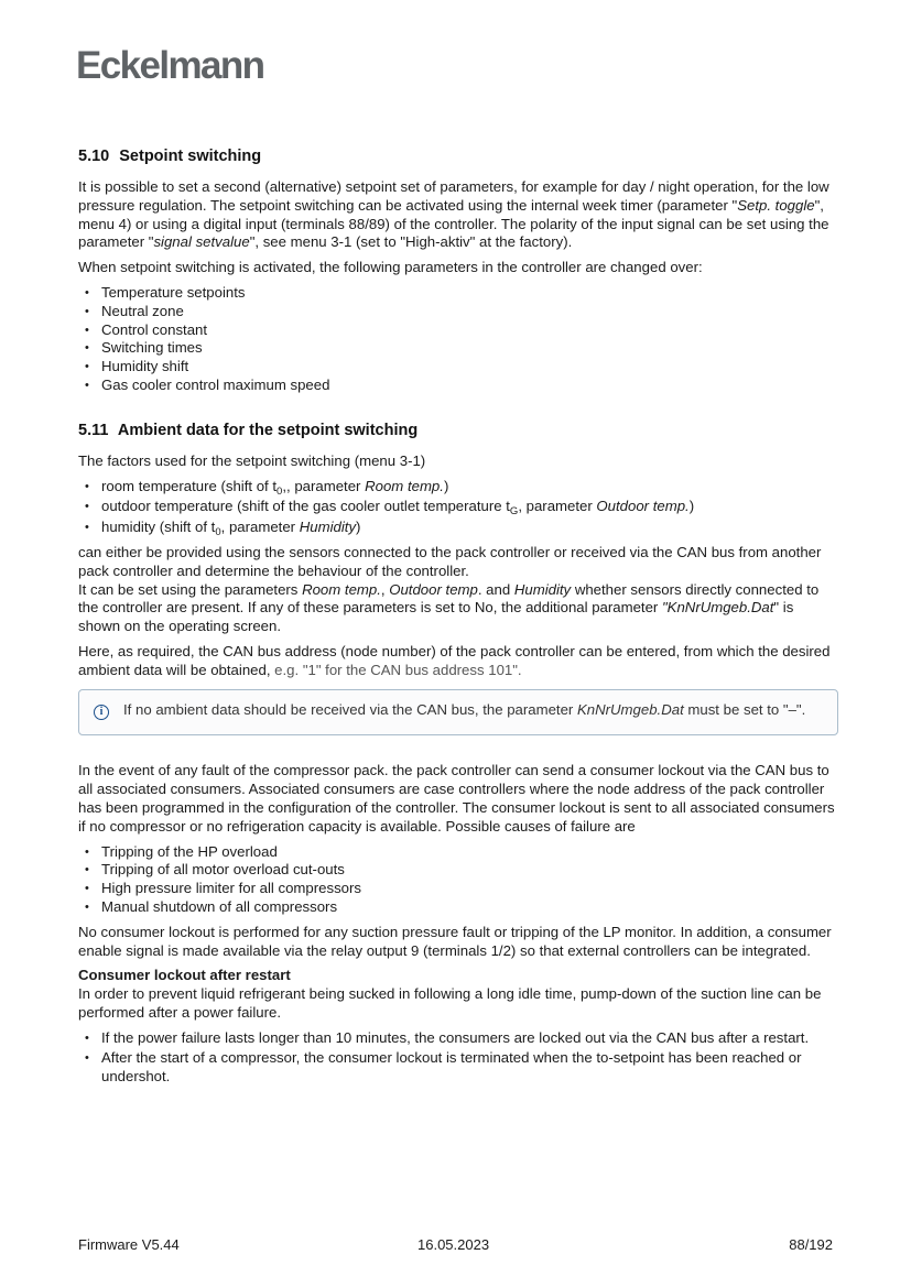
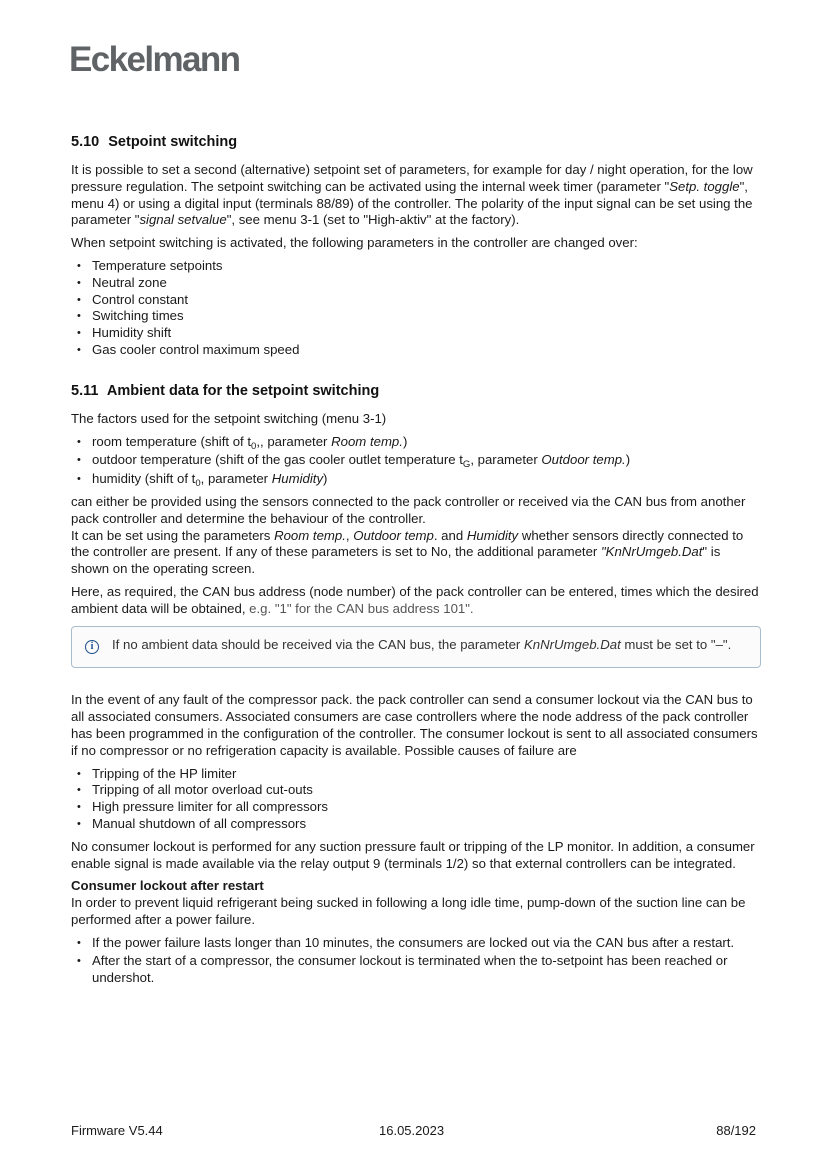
  Eckelmann
  5.10 Setpoint switching
  It is possible to set a second (alternative) setpoint set of parameters, for example for day / night operation, for the low pressure regulation. The setpoint switching can be activated using the internal week timer (parameter "Setp. toggle", menu 4) or using a digital input (terminals 88/89) of the controller. The polarity of the input signal can be set using the parameter "signal setvalue", see menu 3-1 (set to "High-aktiv" at the factory).
  When setpoint switching is activated, the following parameters in the controller are changed over:
  Temperature setpoints
  Neutral zone
  Control constant
  Switching times
  Humidity shift
  Gas cooler control maximum speed
  5.11 Ambient data for the setpoint switching
  The factors used for the setpoint switching (menu 3-1)
  room temperature (shift of t0,, parameter Room temp.)
  outdoor temperature (shift of the gas cooler outlet temperature tG, parameter Outdoor temp.)
  humidity (shift of t0, parameter Humidity)
  can either be provided using the sensors connected to the pack controller or received via the CAN bus from another pack controller and determine the behaviour of the controller.
  It can be set using the parameters Room temp., Outdoor temp. and Humidity whether sensors directly connected to the controller are present. If any of these parameters is set to No, the additional parameter "KnNrUmgeb.Dat" is shown on the operating screen.
- Here, as required, the CAN bus address (node number) of the pack controller can be entered, from which the desired ambient data will be obtained, e.g. "1" for the CAN bus address 101".
+ Here, as required, the CAN bus address (node number) of the pack controller can be entered, times which the desired ambient data will be obtained, e.g. "1" for the CAN bus address 101".
  i
  If no ambient data should be received via the CAN bus, the parameter KnNrUmgeb.Dat must be set to "–".
  In the event of any fault of the compressor pack. the pack controller can send a consumer lockout via the CAN bus to all associated consumers. Associated consumers are case controllers where the node address of the pack controller has been programmed in the configuration of the controller. The consumer lockout is sent to all associated consumers if no compressor or no refrigeration capacity is available. Possible causes of failure are
- Tripping of the HP overload
+ Tripping of the HP limiter
  Tripping of all motor overload cut-outs
  High pressure limiter for all compressors
  Manual shutdown of all compressors
  No consumer lockout is performed for any suction pressure fault or tripping of the LP monitor. In addition, a consumer enable signal is made available via the relay output 9 (terminals 1/2) so that external controllers can be integrated.
  Consumer lockout after restart
  In order to prevent liquid refrigerant being sucked in following a long idle time, pump-down of the suction line can be performed after a power failure.
  If the power failure lasts longer than 10 minutes, the consumers are locked out via the CAN bus after a restart.
  After the start of a compressor, the consumer lockout is terminated when the to-setpoint has been reached or undershot.
  Firmware V5.44
  16.05.2023
  88/192
